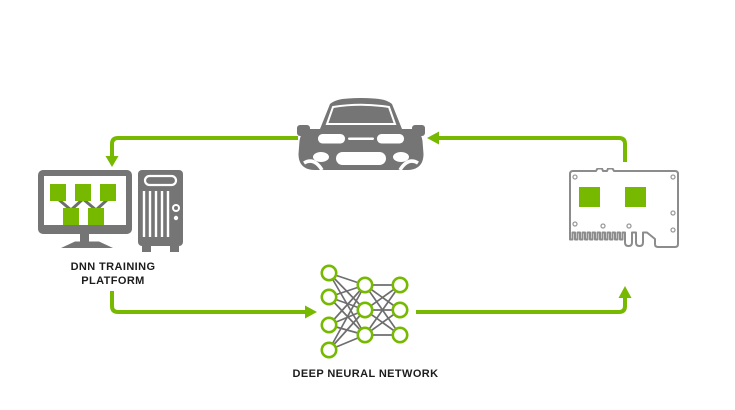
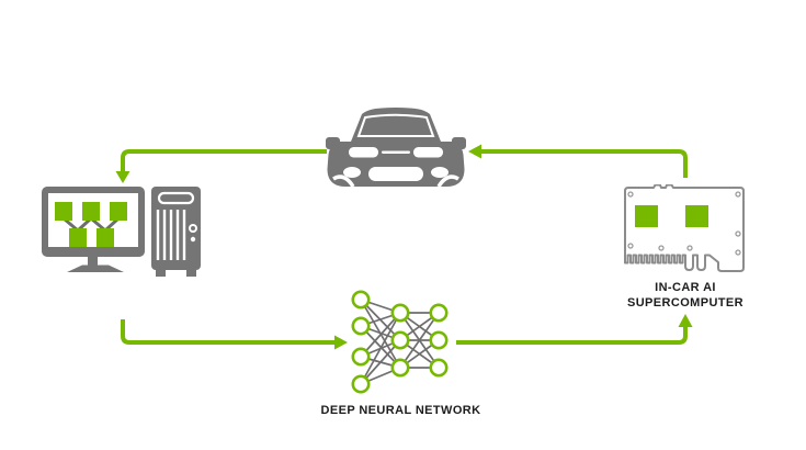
- DNN TRAINING
- PLATFORM
  DEEP NEURAL NETWORK
+ IN-CAR AI
+ SUPERCOMPUTER
